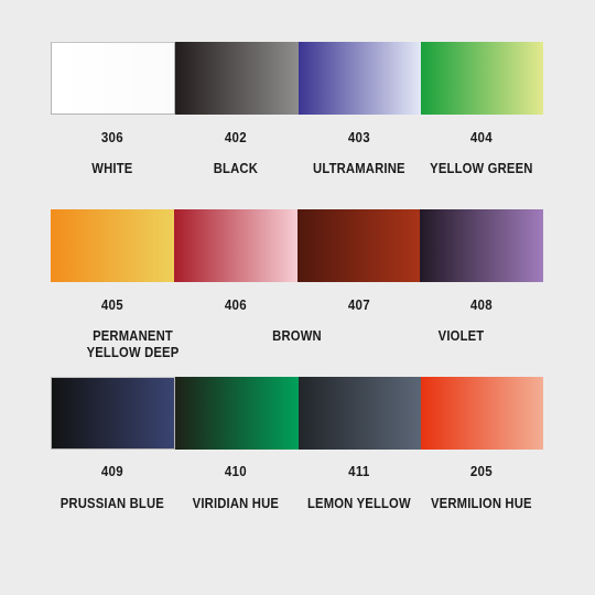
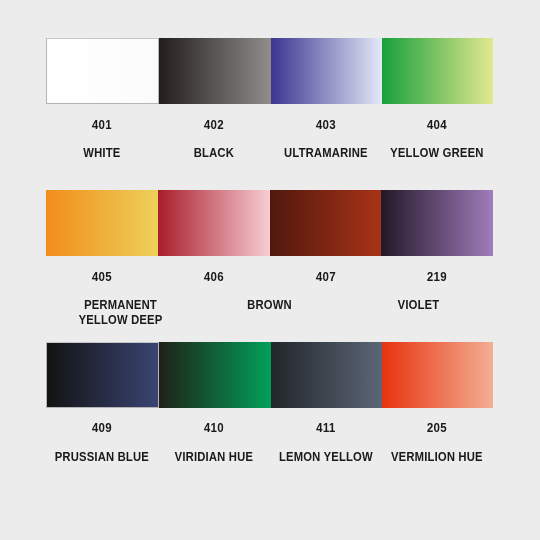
- 306
+ 401
  402
  403
  404
  WHITE
  BLACK
  ULTRAMARINE
  YELLOW GREEN
  405
  406
  407
- 408
+ 219
  PERMANENT
  YELLOW DEEP
  BROWN
  VIOLET
  409
  410
  411
  205
  PRUSSIAN BLUE
  VIRIDIAN HUE
  LEMON YELLOW
  VERMILION HUE
